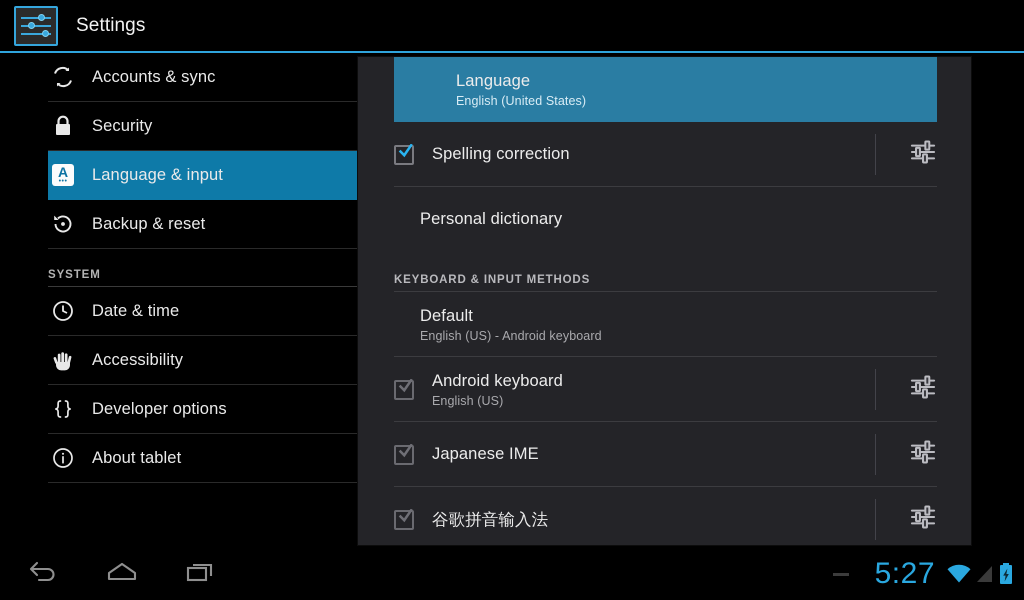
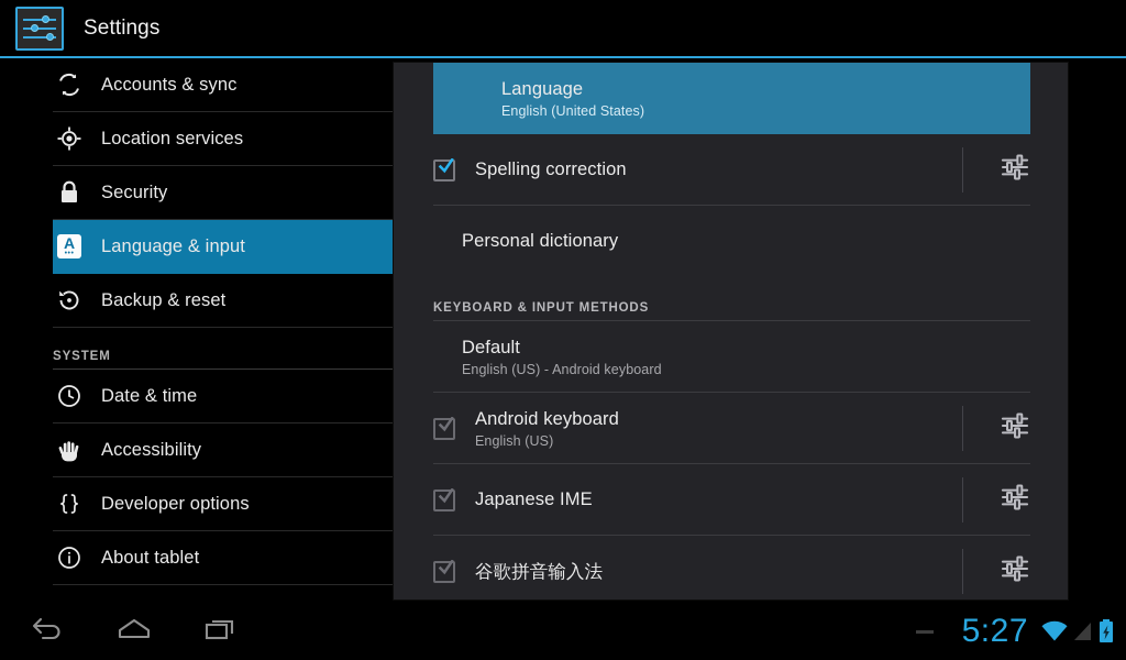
  Settings
  Accounts & sync
+ Location services
  Security
  A
  Language & input
  Backup & reset
  SYSTEM
  Date & time
  Accessibility
  Developer options
  About tablet
  Language
  English (United States)
  Spelling correction
  Personal dictionary
  KEYBOARD & INPUT METHODS
  Default
  English (US) - Android keyboard
  Android keyboard
  English (US)
  Japanese IME
  谷歌拼音输入法
  5:27
